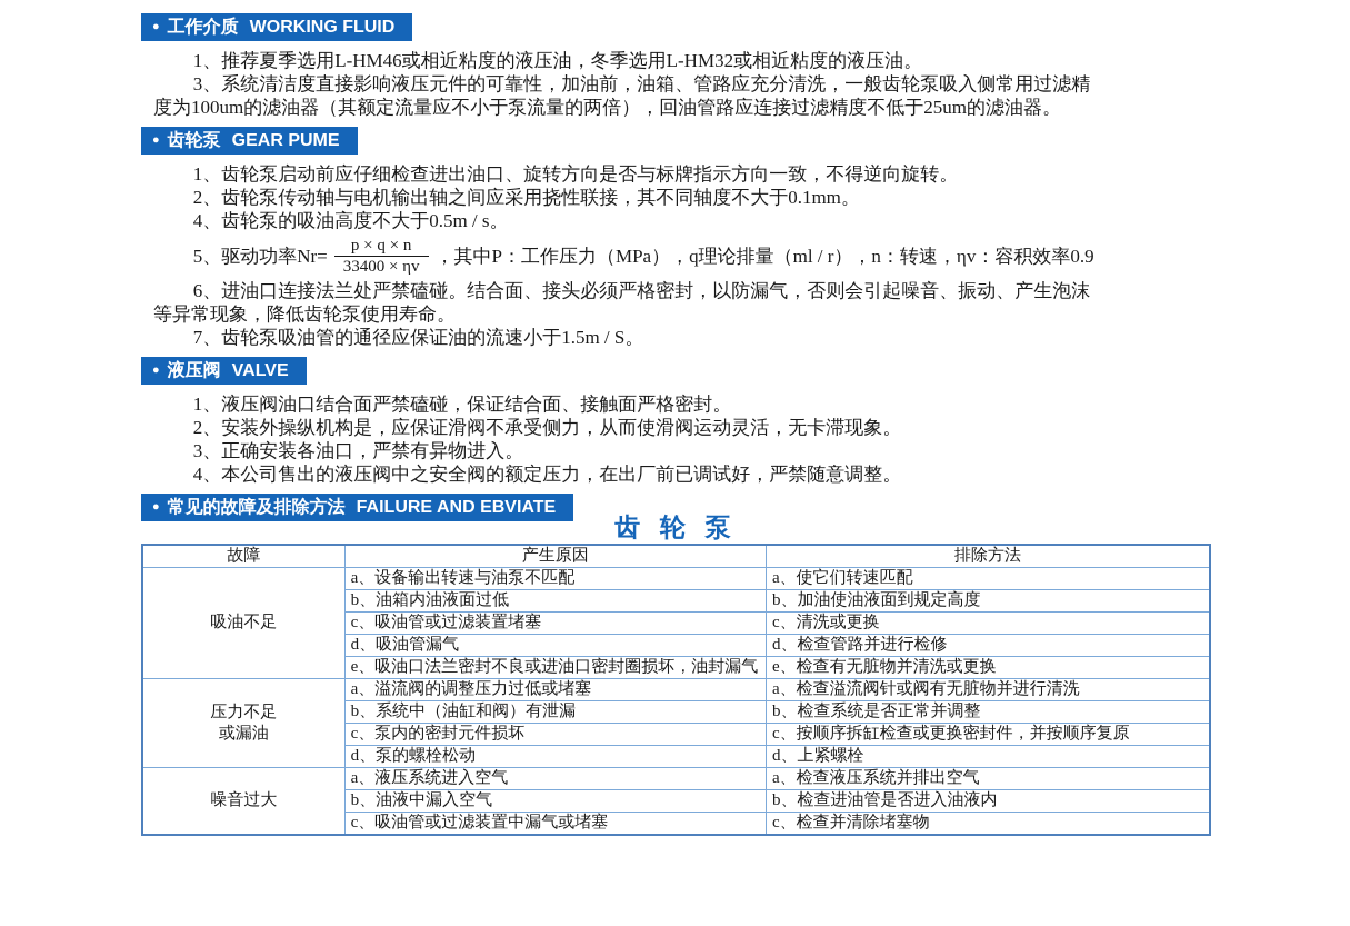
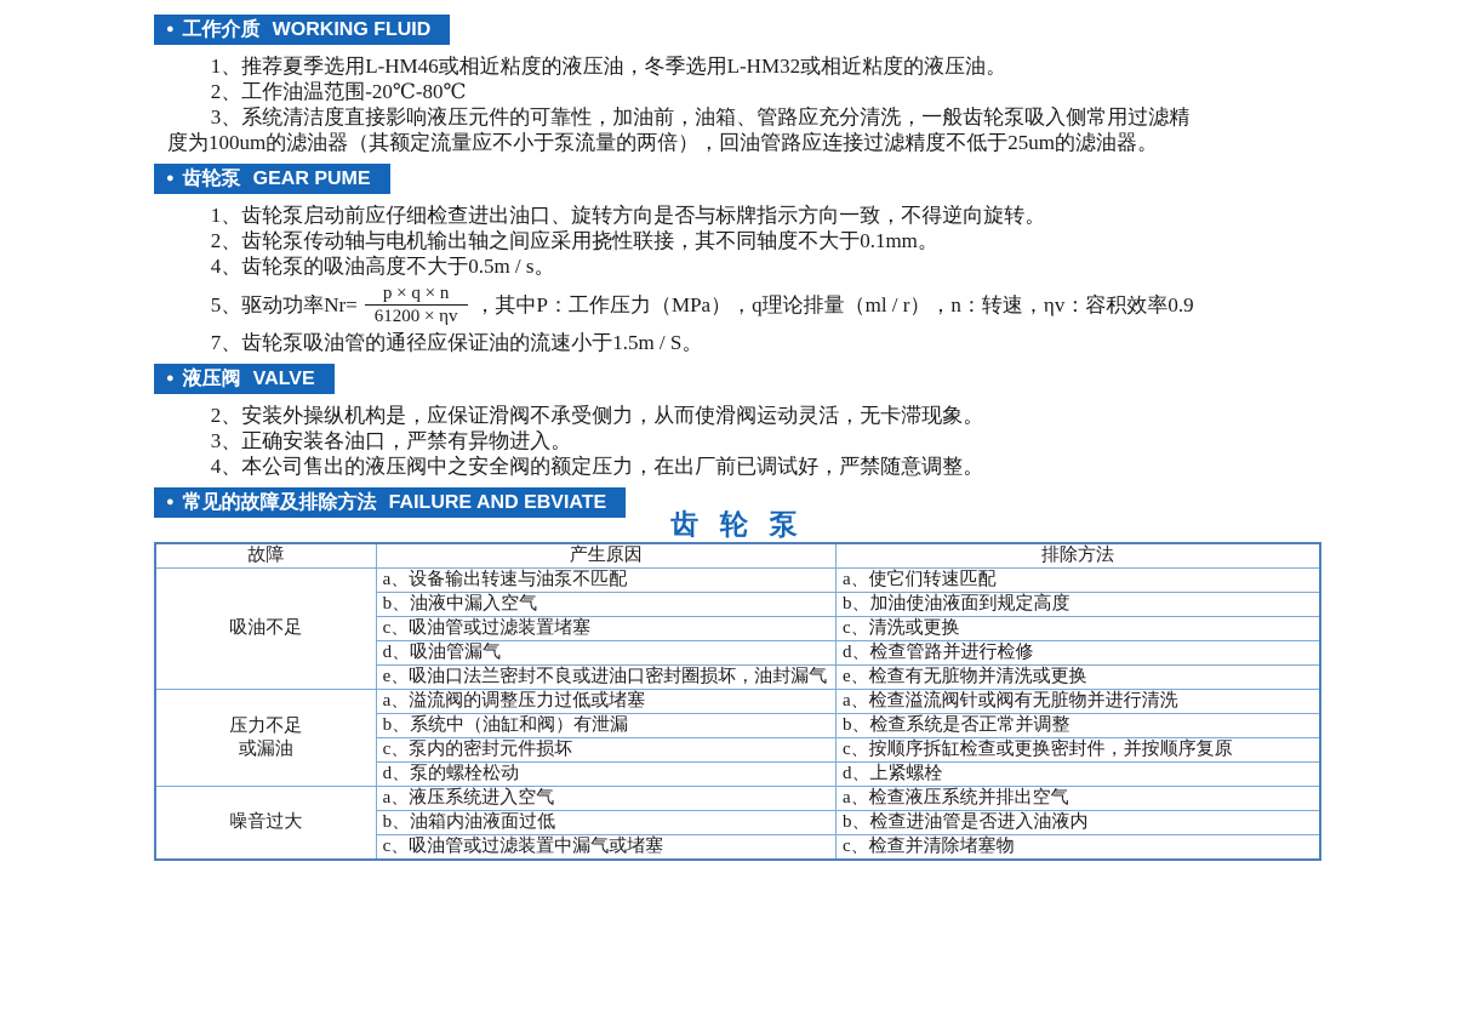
  ● 工作介质 WORKING FLUID
  1、推荐夏季选用L-HM46或相近粘度的液压油，冬季选用L-HM32或相近粘度的液压油。
+ 2、工作油温范围-20℃-80℃
  3、系统清洁度直接影响液压元件的可靠性，加油前，油箱、管路应充分清洗，一般齿轮泵吸入侧常用过滤精度为100um的滤油器（其额定流量应不小于泵流量的两倍），回油管路应连接过滤精度不低于25um的滤油器。
  ● 齿轮泵 GEAR PUME
  1、齿轮泵启动前应仔细检查进出油口、旋转方向是否与标牌指示方向一致，不得逆向旋转。
  2、齿轮泵传动轴与电机输出轴之间应采用挠性联接，其不同轴度不大于0.1mm。
  4、齿轮泵的吸油高度不大于0.5m / s。
  5、驱动功率Nr=
  p × q × n
- 33400 × ηv
+ 61200 × ηv
  ，其中P：工作压力（MPa），q理论排量（ml / r），n：转速，ηv：容积效率0.9
- 6、进油口连接法兰处严禁磕碰。结合面、接头必须严格密封，以防漏气，否则会引起噪音、振动、产生泡沫等异常现象，降低齿轮泵使用寿命。
  7、齿轮泵吸油管的通径应保证油的流速小于1.5m / S。
  ● 液压阀 VALVE
- 1、液压阀油口结合面严禁磕碰，保证结合面、接触面严格密封。
  2、安装外操纵机构是，应保证滑阀不承受侧力，从而使滑阀运动灵活，无卡滞现象。
  3、正确安装各油口，严禁有异物进入。
  4、本公司售出的液压阀中之安全阀的额定压力，在出厂前已调试好，严禁随意调整。
  ● 常见的故障及排除方法 FAILURE AND EBVIATE
  齿 轮 泵
  故障	产生原因	排除方法
  吸油不足	a、设备输出转速与油泵不匹配	a、使它们转速匹配
- b、油箱内油液面过低	b、加油使油液面到规定高度
+ b、油液中漏入空气	b、加油使油液面到规定高度
  c、吸油管或过滤装置堵塞	c、清洗或更换
  d、吸油管漏气	d、检查管路并进行检修
  e、吸油口法兰密封不良或进油口密封圈损坏，油封漏气	e、检查有无脏物并清洗或更换
  压力不足 或漏油	a、溢流阀的调整压力过低或堵塞	a、检查溢流阀针或阀有无脏物并进行清洗
  b、系统中（油缸和阀）有泄漏	b、检查系统是否正常并调整
  c、泵内的密封元件损坏	c、按顺序拆缸检查或更换密封件，并按顺序复原
  d、泵的螺栓松动	d、上紧螺栓
  噪音过大	a、液压系统进入空气	a、检查液压系统并排出空气
- b、油液中漏入空气	b、检查进油管是否进入油液内
+ b、油箱内油液面过低	b、检查进油管是否进入油液内
  c、吸油管或过滤装置中漏气或堵塞	c、检查并清除堵塞物
